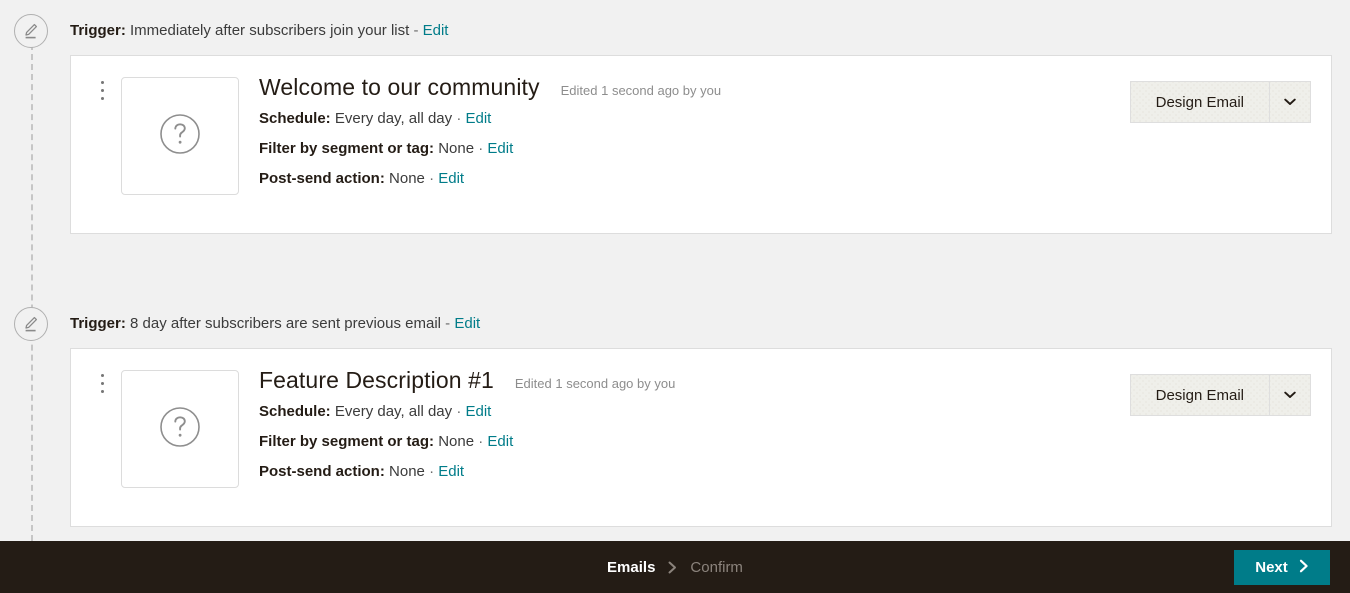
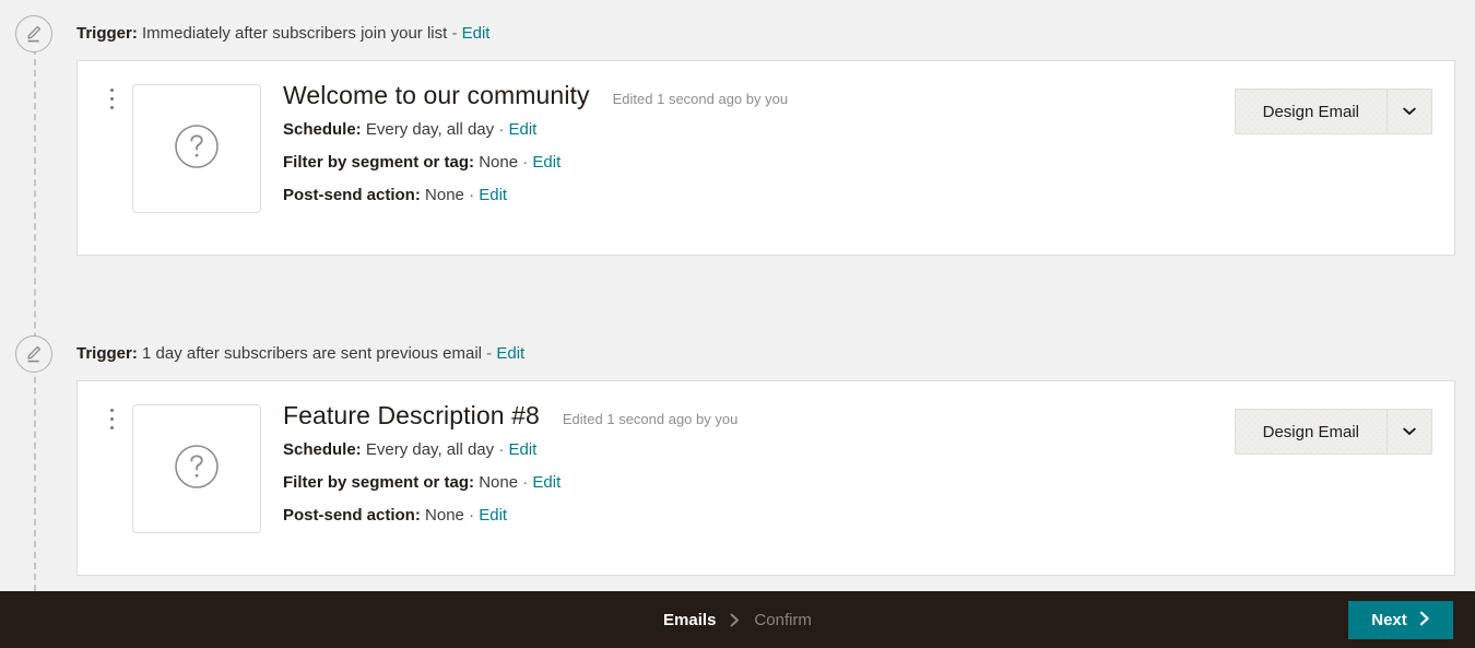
  Trigger: Immediately after subscribers join your list - Edit
  Welcome to our community
  Edited 1 second ago by you
  Schedule: Every day, all day · Edit
  Filter by segment or tag: None · Edit
  Post-send action: None · Edit
  Design Email
- Trigger: 8 day after subscribers are sent previous email - Edit
+ Trigger: 1 day after subscribers are sent previous email - Edit
- Feature Description #1
+ Feature Description #8
  Edited 1 second ago by you
  Schedule: Every day, all day · Edit
  Filter by segment or tag: None · Edit
  Post-send action: None · Edit
  Design Email
  Emails
  Confirm
  Next
